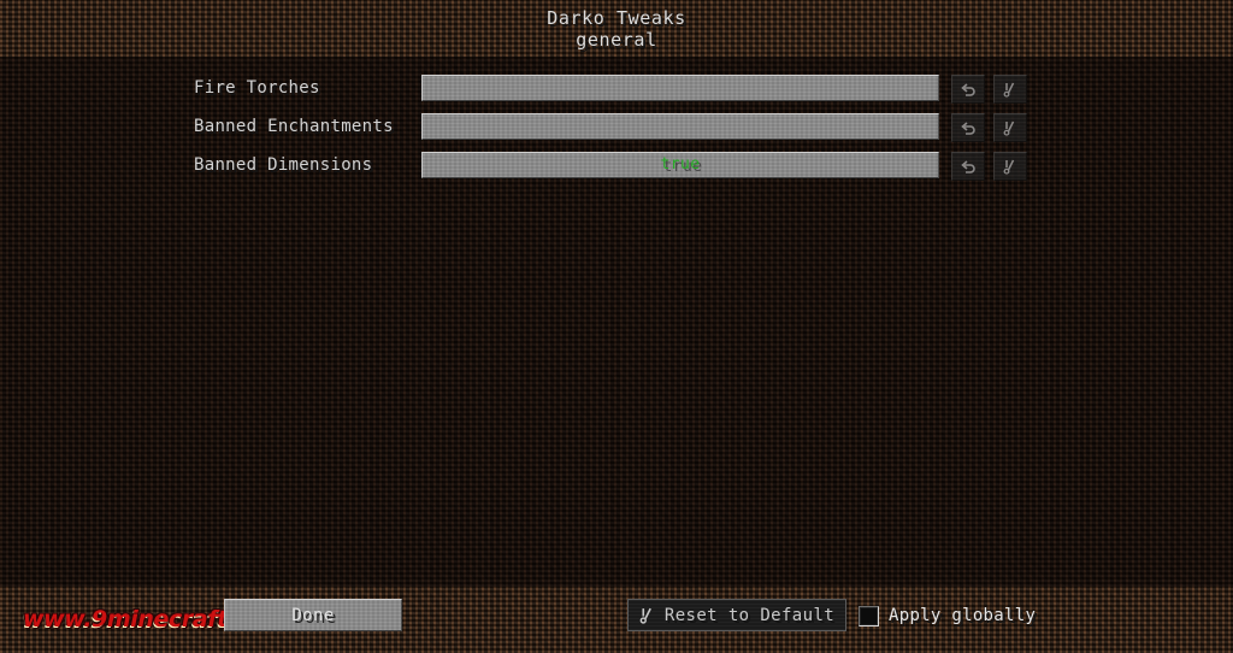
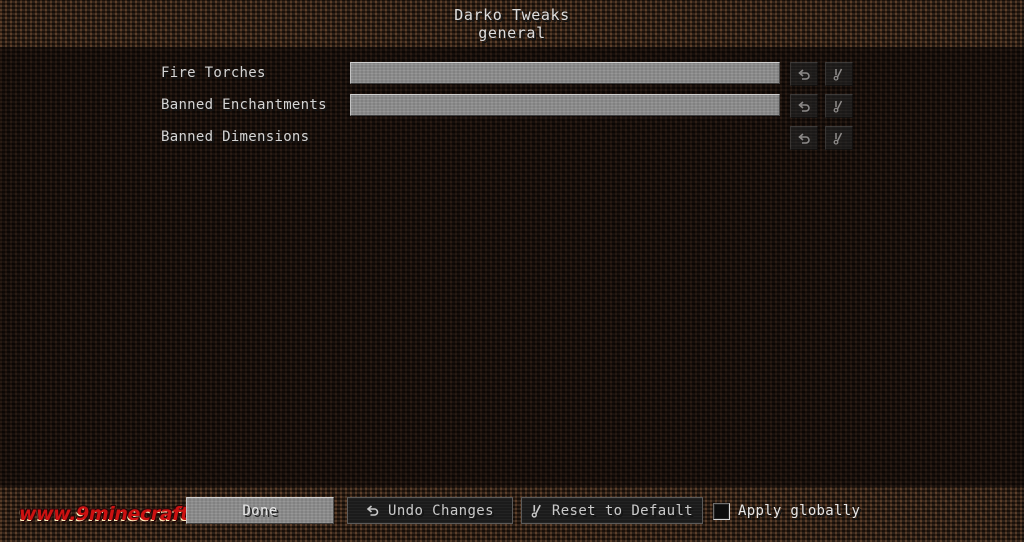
  Darko Tweaks
  general
  Fire Torches
  Banned Enchantments
  Banned Dimensions
- true
  www.9minecraft
  Done
+ Undo Changes
  Reset to Default
  Apply globally
